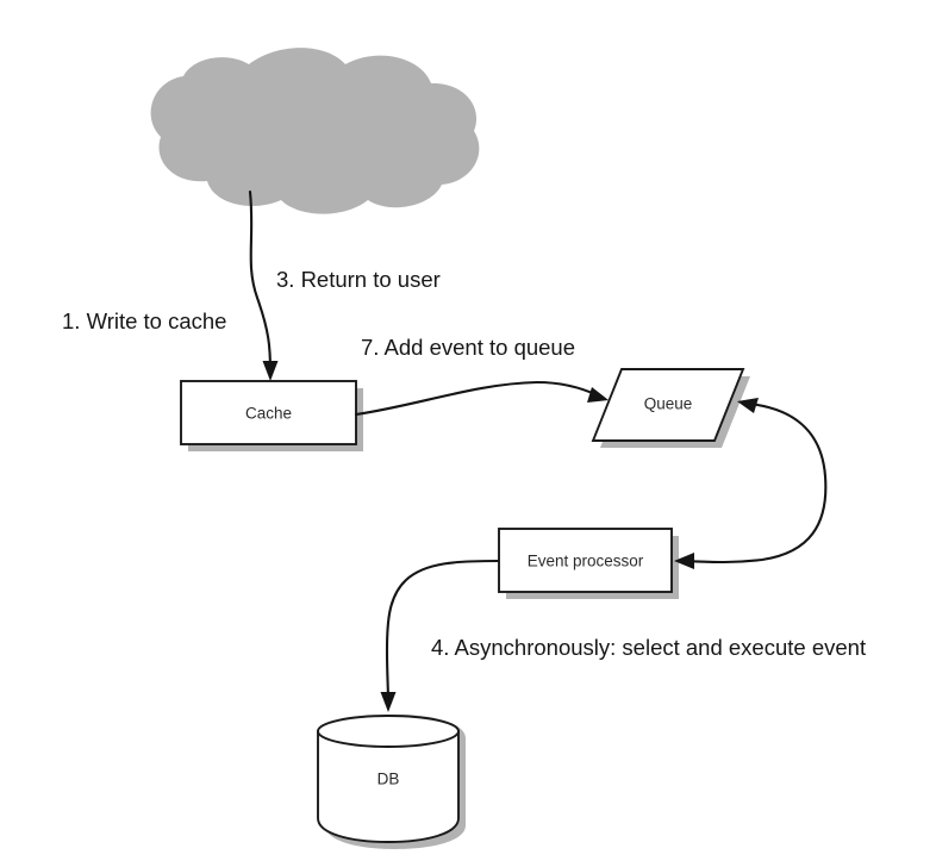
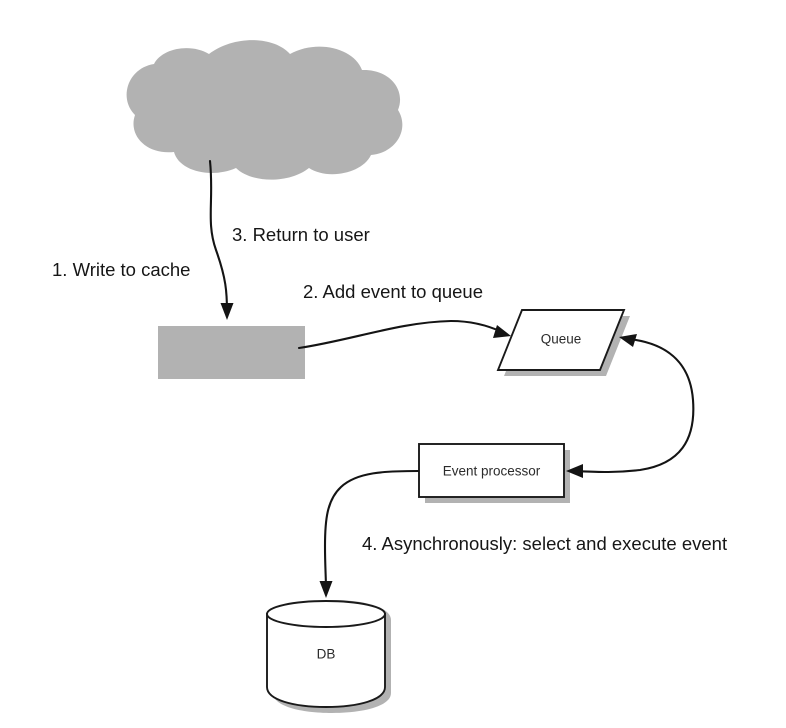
- Cache
  Queue
  Event processor
  DB
  3. Return to user
  1. Write to cache
- 7. Add event to queue
+ 2. Add event to queue
  4. Asynchronously: select and execute event
